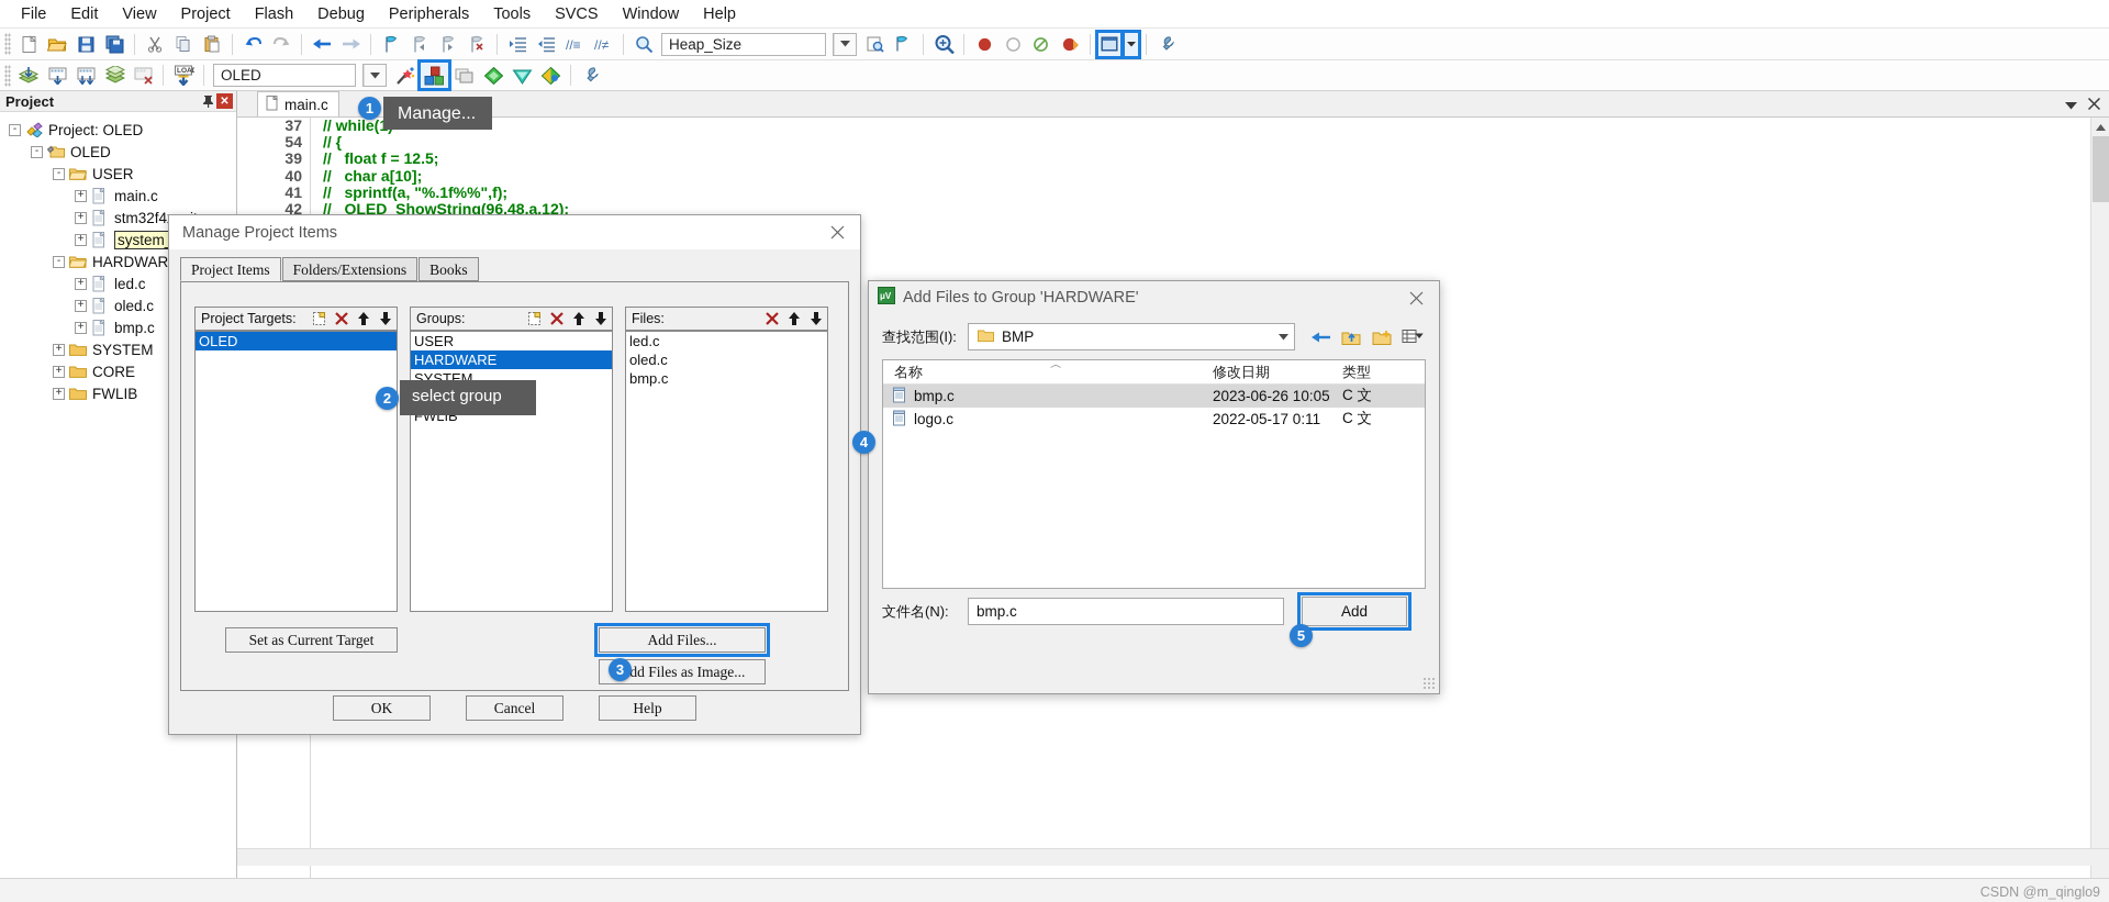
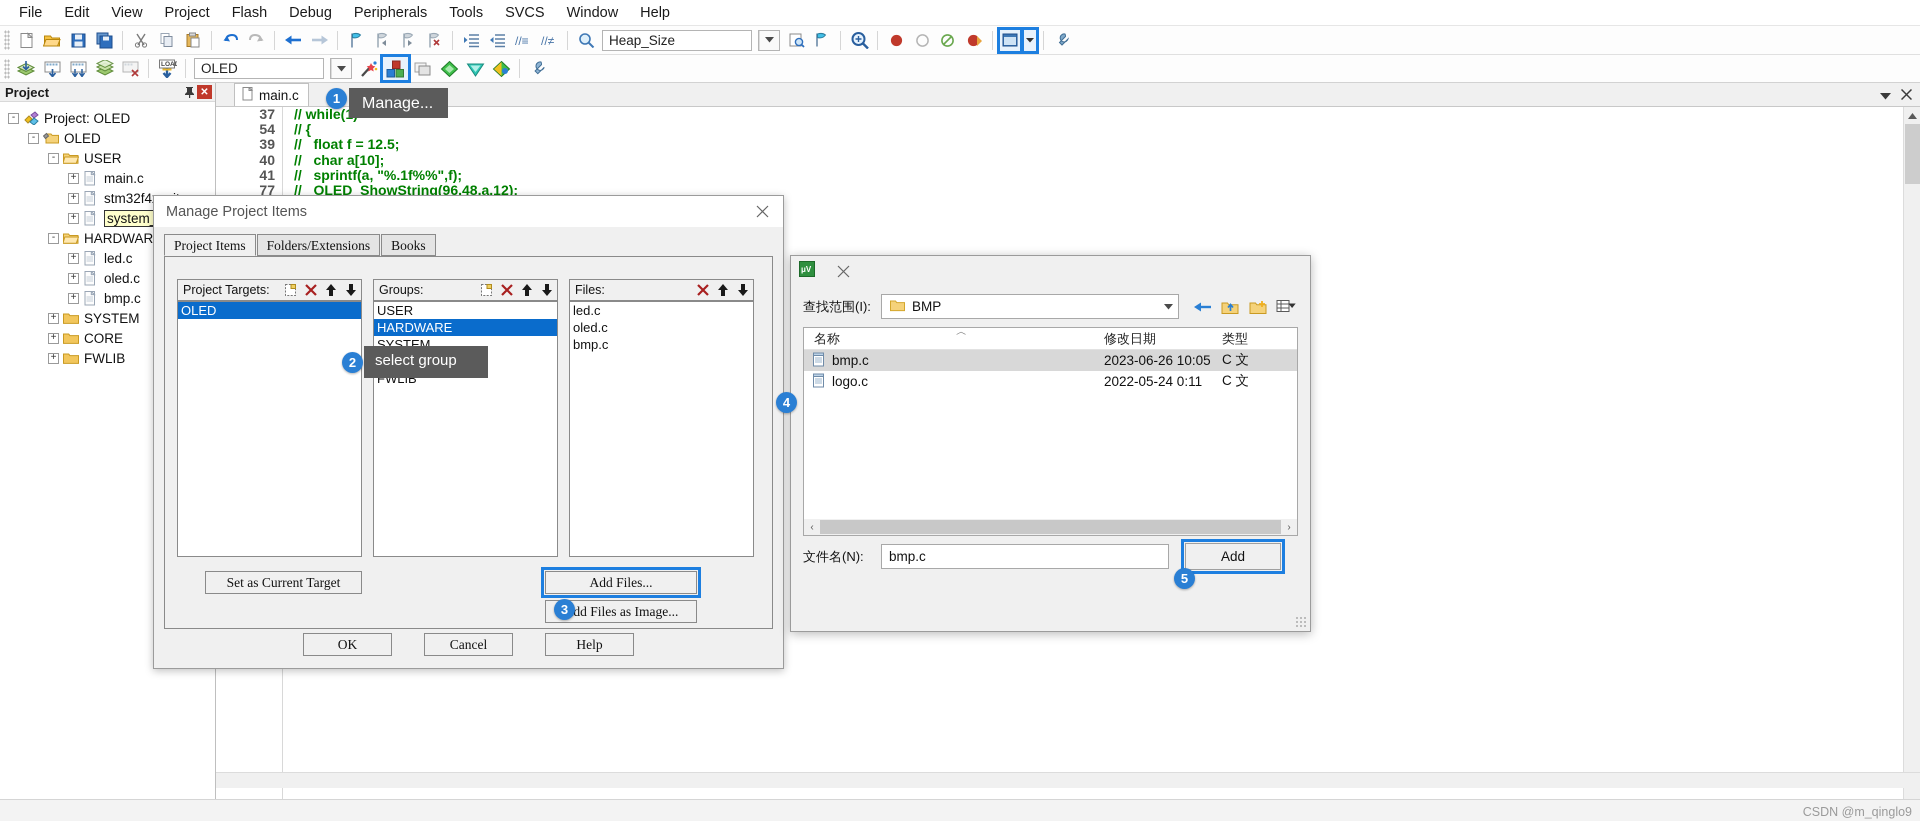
  File
  Edit
  View
  Project
  Flash
  Debug
  Peripherals
  Tools
  SVCS
  Window
  Help
  //≡
  //≠
  Heap_Size
  OLED
  Project
  ✕
  -
  Project: OLED
  -
  OLED
  -
  USER
  +
  main.c
  +
  +
  -
  HARDWAR
  +
  led.c
  +
  oled.c
  +
  bmp.c
  +
  SYSTEM
  +
  CORE
  +
  FWLIB
  main.c
  37
  54
  39
  40
  41
- 42
+ 77
  // while(
  // {
  // float f = 12.5;
  // char a[10];
  // sprintf(a, "%.1f%%",f);
  // OLED_ShowString(96,48,a,12);
  CSDN @m_qinglo9
  Manage Project Items
  Project Items
  Folders/Extensions
  Books
  Project Targets:
  OLED
  Groups:
  USER
  HARDWARE
  SYSTEM
  FWLIB
  Files:
  led.c
  oled.c
  bmp.c
  Set as Current Target
  Add Files...
  dd Files as Image...
  OK
  Cancel
  Help
  μV
- Add Files to Group 'HARDWARE'
  查找范围(I):
  BMP
  名称
  ︿
  修改日期
  类型
  bmp.c
  2023-06-26 10:05
  C 文
  logo.c
- 2022-05-17 0:11
+ 2022-05-24 0:11
  C 文
+ ‹
+ ›
  文件名(N):
  bmp.c
  Add
  Manage...
  select group
  1
  2
  3
  4
  5
